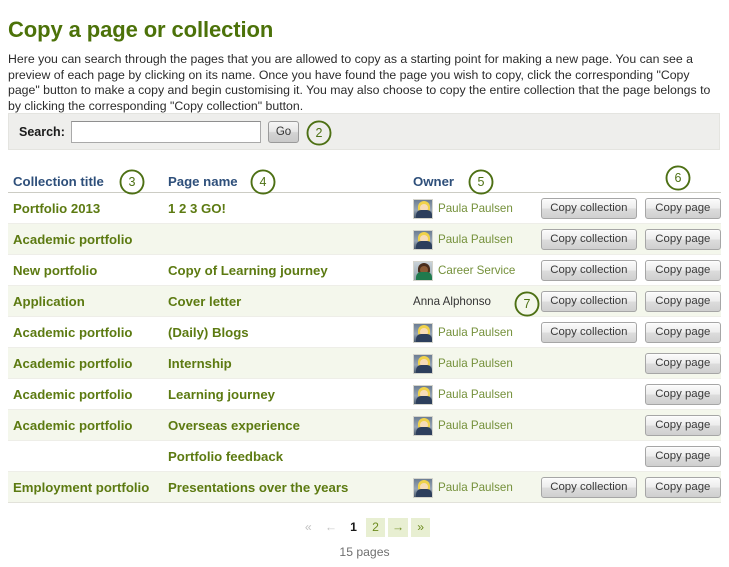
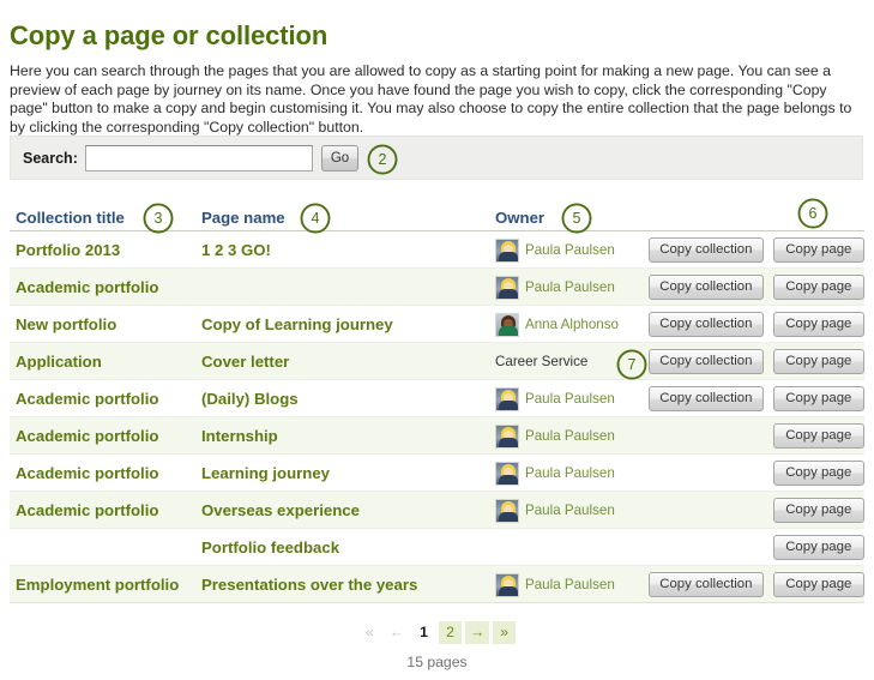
  Copy a page or collection
- Here you can search through the pages that you are allowed to copy as a starting point for making a new page. You can see a preview of each page by clicking on its name. Once you have found the page you wish to copy, click the corresponding "Copy page" button to make a copy and begin customising it. You may also choose to copy the entire collection that the page belongs to by clicking the corresponding "Copy collection" button.
+ Here you can search through the pages that you are allowed to copy as a starting point for making a new page. You can see a preview of each page by journey on its name. Once you have found the page you wish to copy, click the corresponding "Copy page" button to make a copy and begin customising it. You may also choose to copy the entire collection that the page belongs to by clicking the corresponding "Copy collection" button.
  Search:
  Go
  Collection title
  Page name
  Owner
  Portfolio 2013
  1 2 3 GO!
  Paula Paulsen
  Copy collection
  Copy page
  Academic portfolio
  Paula Paulsen
  Copy collection
  Copy page
  New portfolio
  Copy of Learning journey
- Career Service
+ Anna Alphonso
  Copy collection
  Copy page
  Application
  Cover letter
- Anna Alphonso
+ Career Service
  Copy collection
  Copy page
  Academic portfolio
  (Daily) Blogs
  Paula Paulsen
  Copy collection
  Copy page
  Academic portfolio
  Internship
  Paula Paulsen
  Copy page
  Academic portfolio
  Learning journey
  Paula Paulsen
  Copy page
  Academic portfolio
  Overseas experience
  Paula Paulsen
  Copy page
  Portfolio feedback
  Copy page
  Employment portfolio
  Presentations over the years
  Paula Paulsen
  Copy collection
  Copy page
  «
  ←
  1
  2
  →
  »
  15 pages
  2
  3
  4
  5
  6
  7
